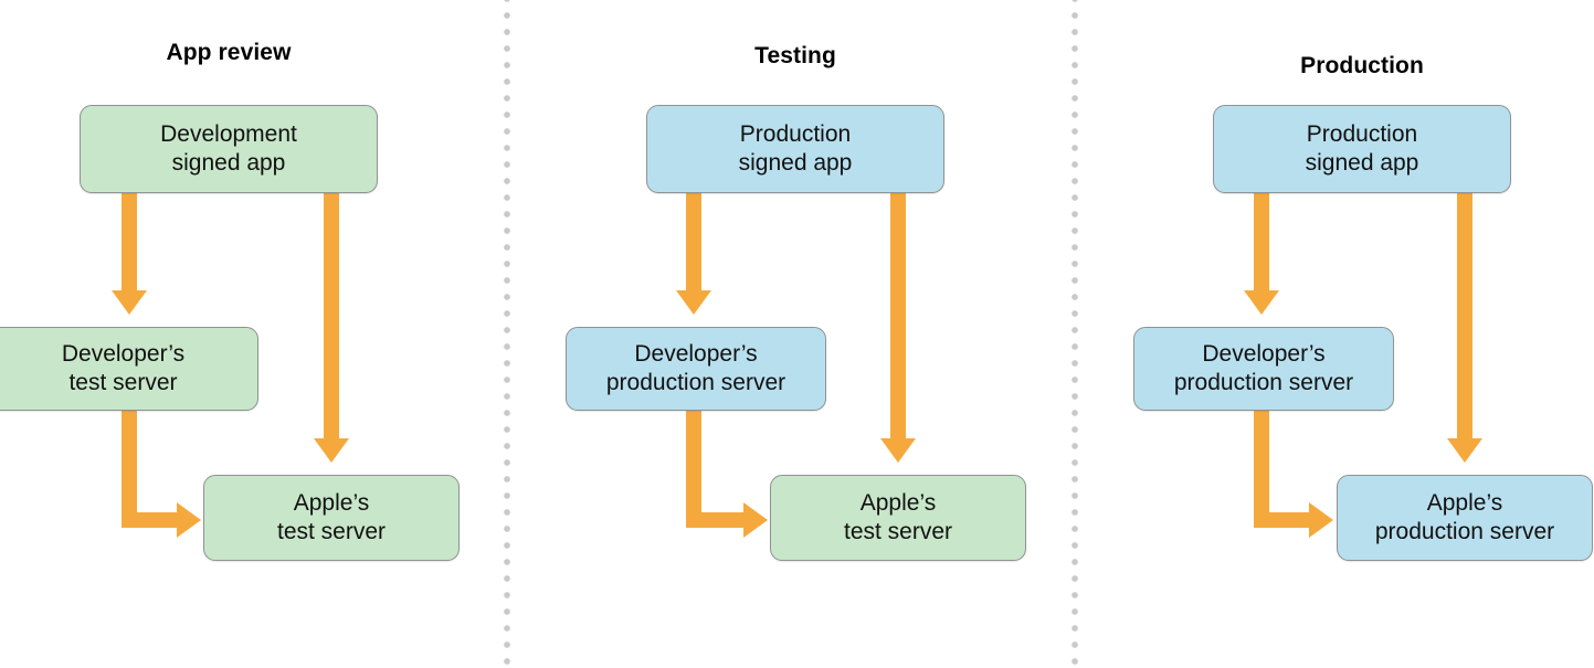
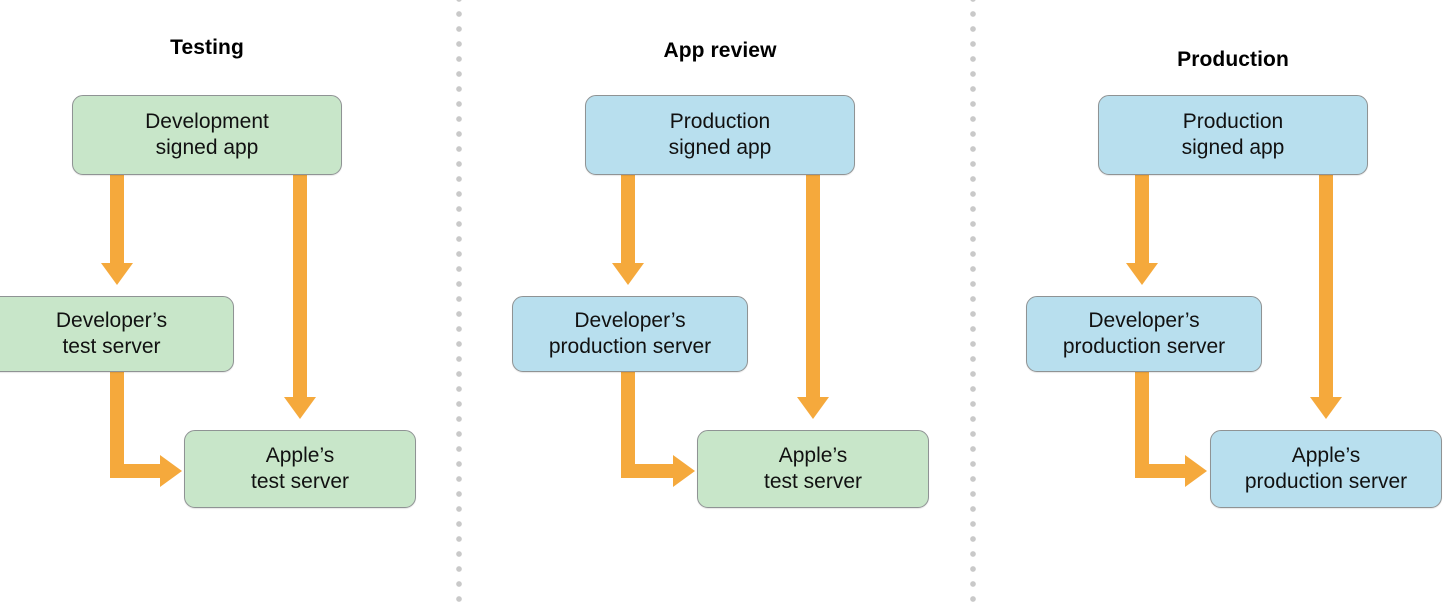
- App review
+ Testing
  Development
  signed app
  Developer’s
  test server
  Apple’s
  test server
- Testing
+ App review
  Production
  signed app
  Developer’s
  production server
  Apple’s
  test server
  Production
  Production
  signed app
  Developer’s
  production server
  Apple’s
  production server
